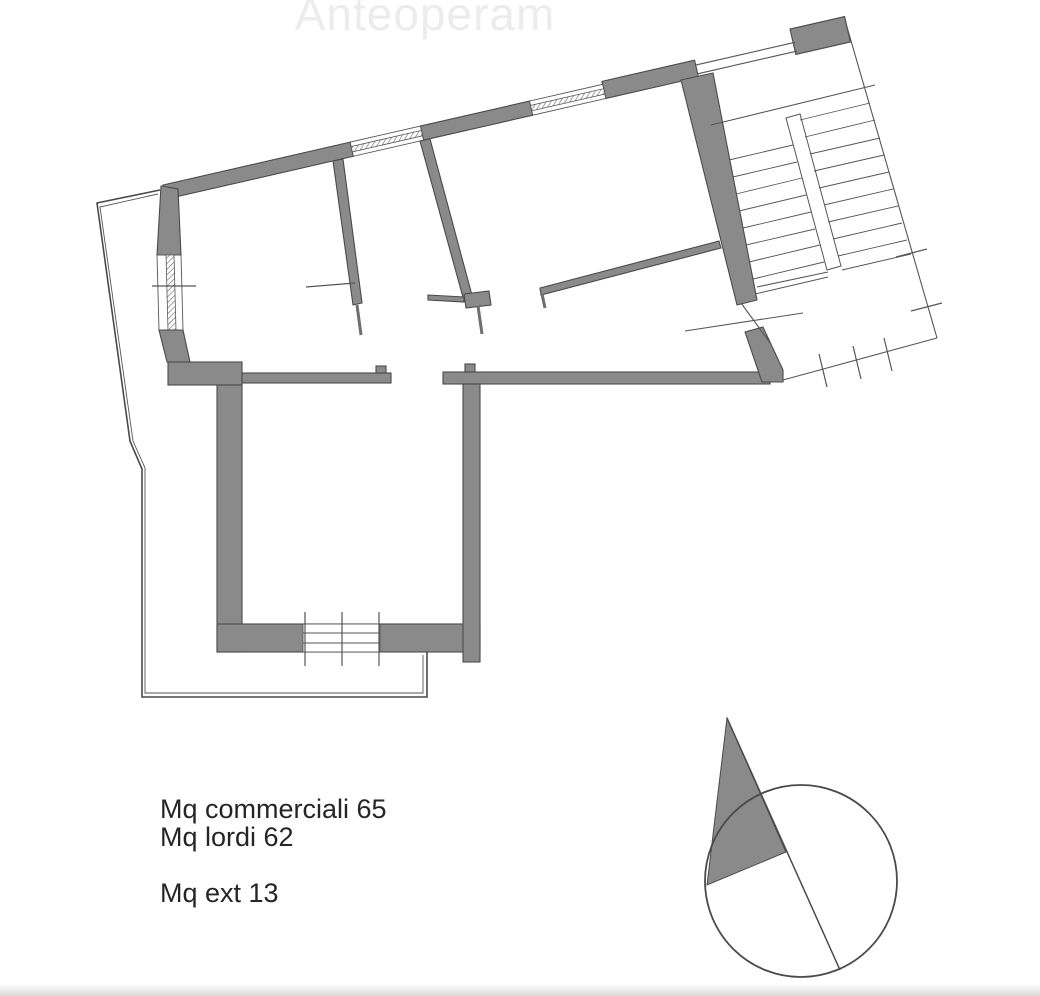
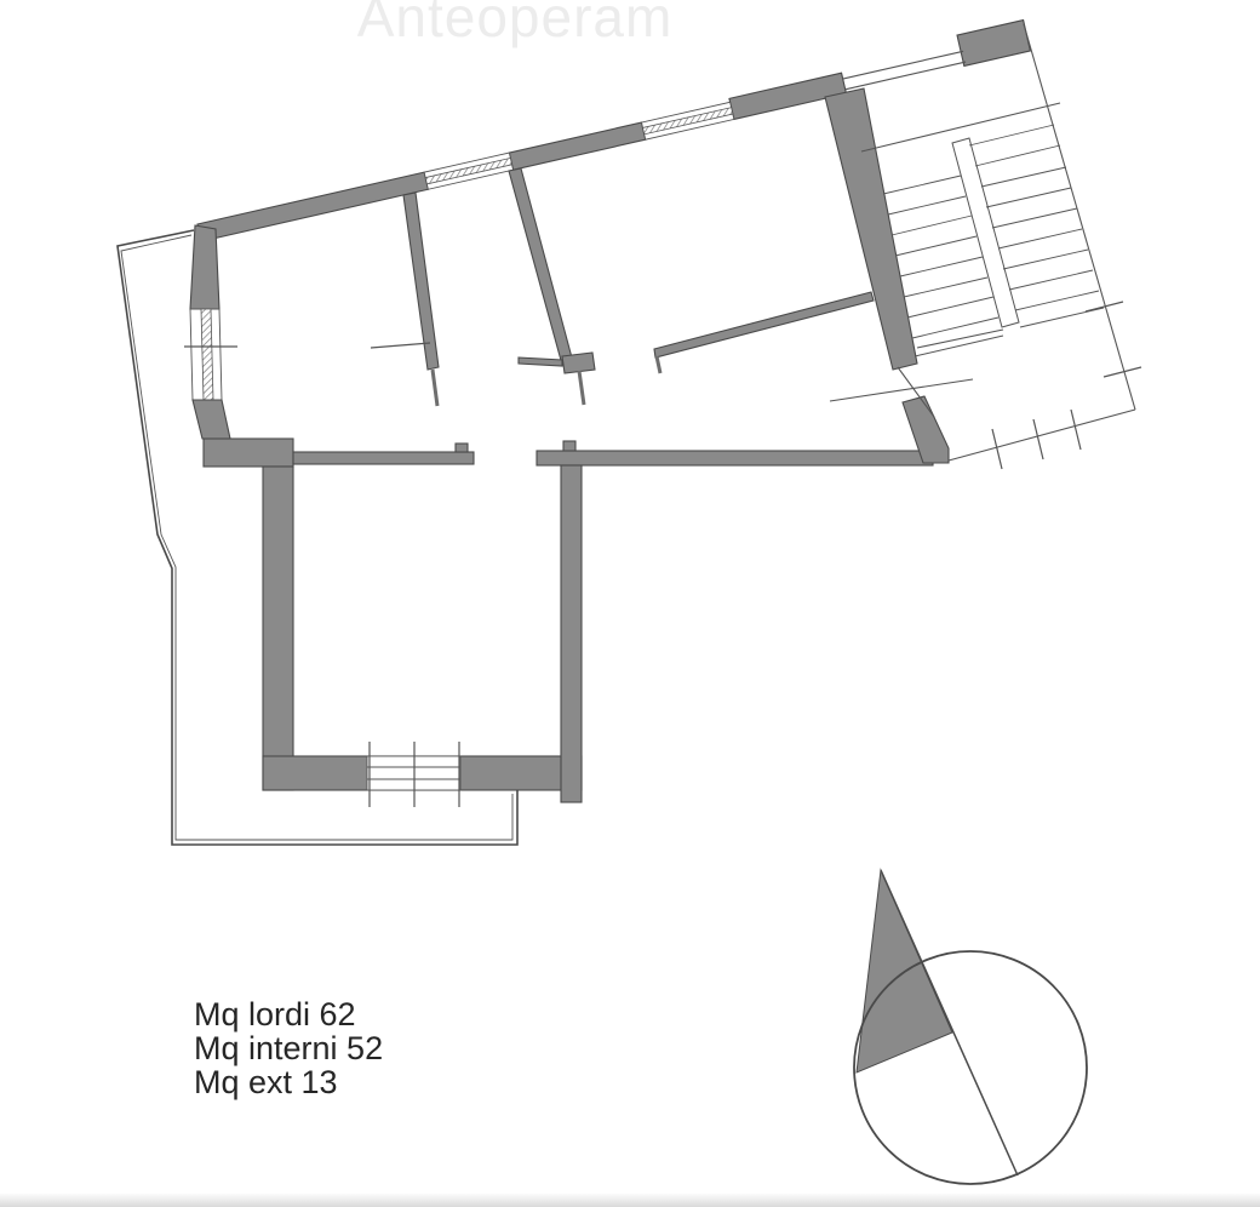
- Mq commerciali 65
  Mq lordi 62
+ Mq interni 52
  Mq ext 13
